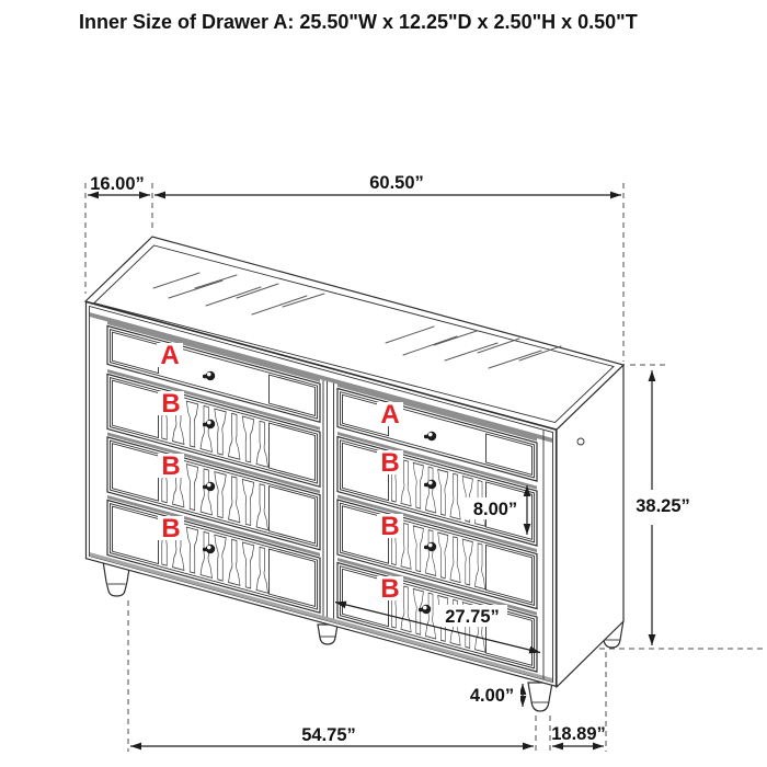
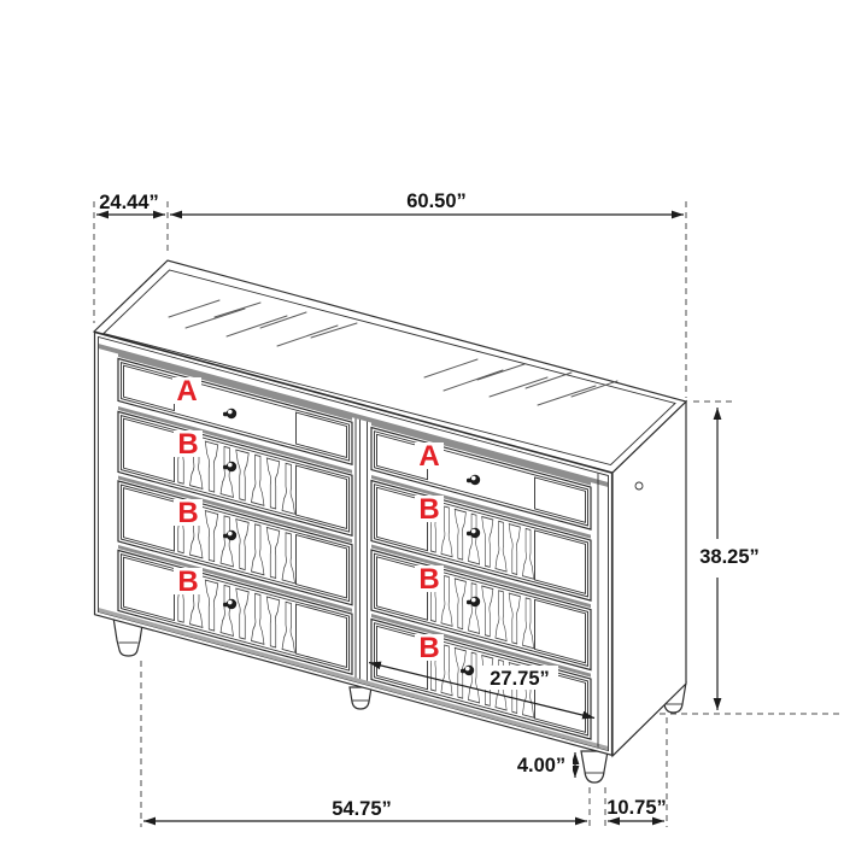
- Inner Size of Drawer A: 25.50"W x 12.25"D x 2.50"H x 0.50"T
- 16.00”
+ 24.44”
  60.50”
  A
  B
  B
  B
  A
  B
  B
  B
- 8.00”
  38.25”
  27.75”
  4.00”
  54.75”
- 18.89”
+ 10.75”
